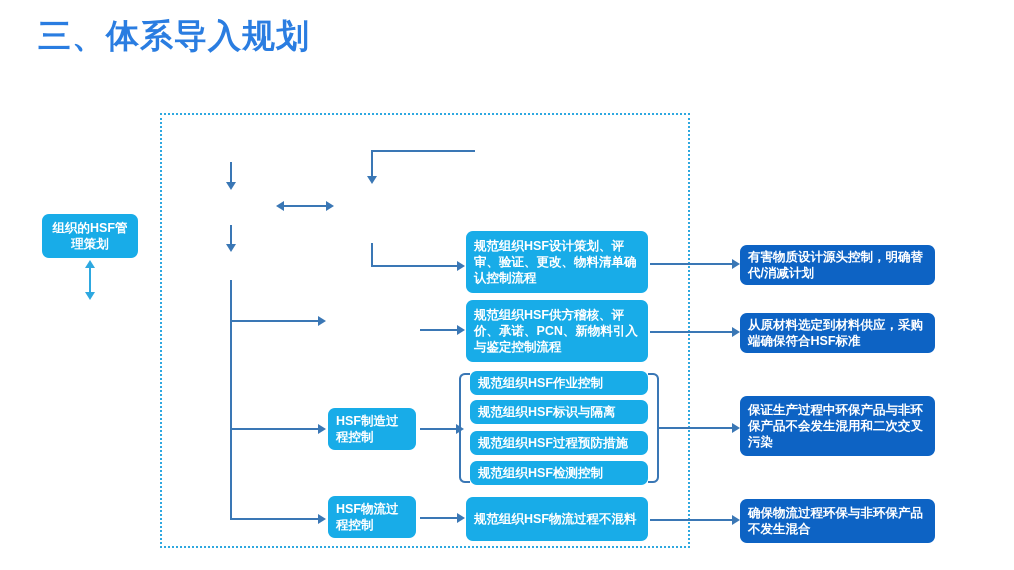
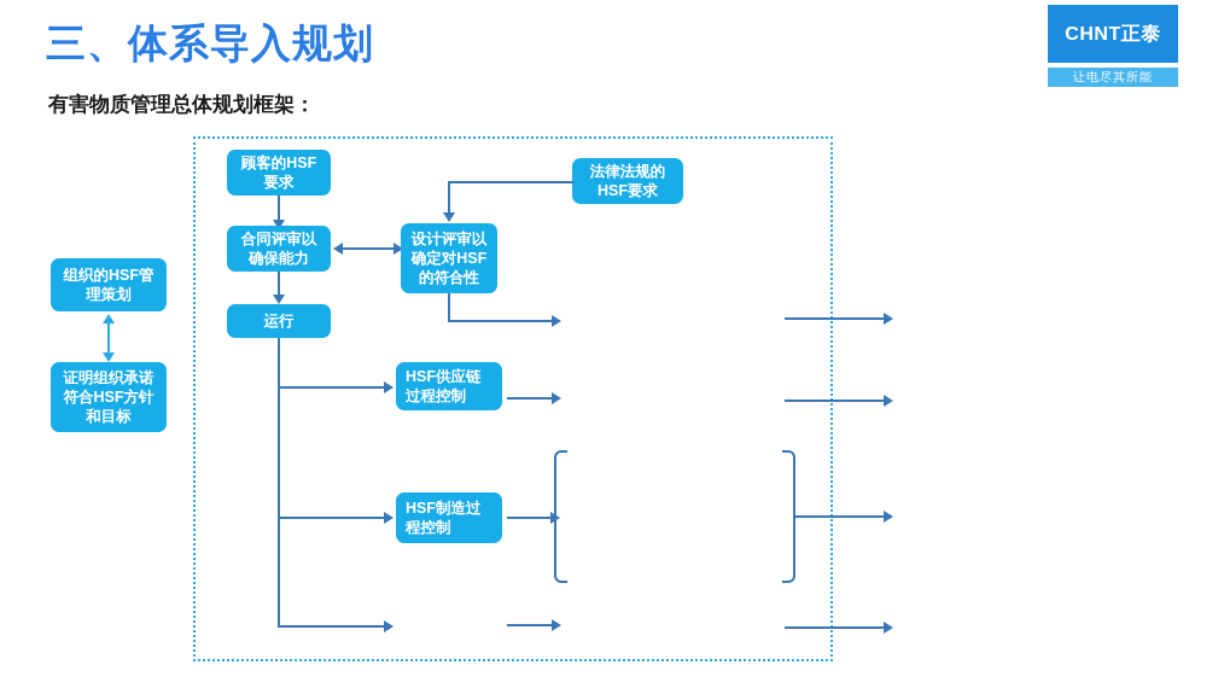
  三、体系导入规划
+ 有害物质管理总体规划框架：
+ CHNT正泰
+ 让电尽其所能
  组织的HSF管理策划
+ 证明组织承诺符合HSF方针和目标
+ 顾客的HSF要求
+ 合同评审以确保能力
+ 运行
+ 设计评审以确定对HSF的符合性
+ 法律法规的HSF要求
+ HSF供应链过程控制
  HSF制造过程控制
- HSF物流过程控制
- 规范组织HSF设计策划、评审、验证、更改、物料清单确认控制流程
- 规范组织HSF供方稽核、评价、承诺、PCN、新物料引入与鉴定控制流程
- 规范组织HSF作业控制
- 规范组织HSF标识与隔离
- 规范组织HSF过程预防措施
- 规范组织HSF检测控制
- 规范组织HSF物流过程不混料
- 有害物质设计源头控制，明确替代/消减计划
- 从原材料选定到材料供应，采购端确保符合HSF标准
- 保证生产过程中环保产品与非环保产品不会发生混用和二次交叉污染
- 确保物流过程环保与非环保产品不发生混合
